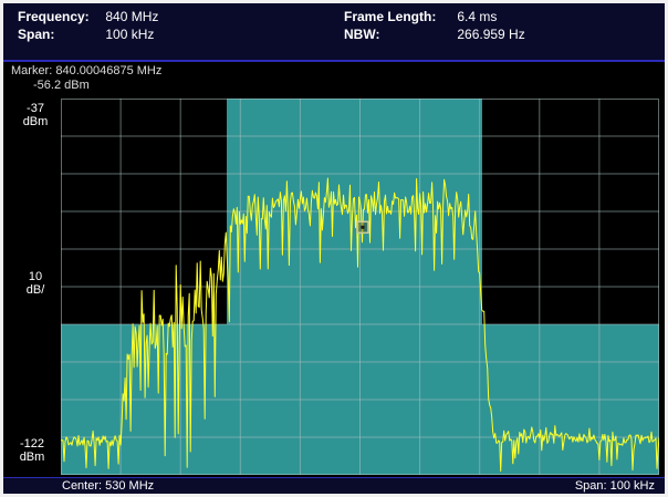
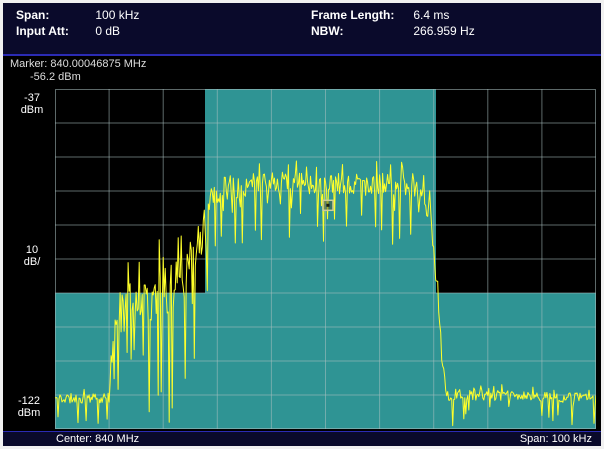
- Frequency: 840 MHz
  Span: 100 kHz
+ Input Att: 0 dB
  Frame Length: 6.4 ms
  NBW: 266.959 Hz
  Marker: 840.00046875 MHz
  -56.2 dBm
  -37
  dBm
  10
  dB/
  -122
  dBm
- Center: 530 MHz
+ Center: 840 MHz
  Span: 100 kHz
